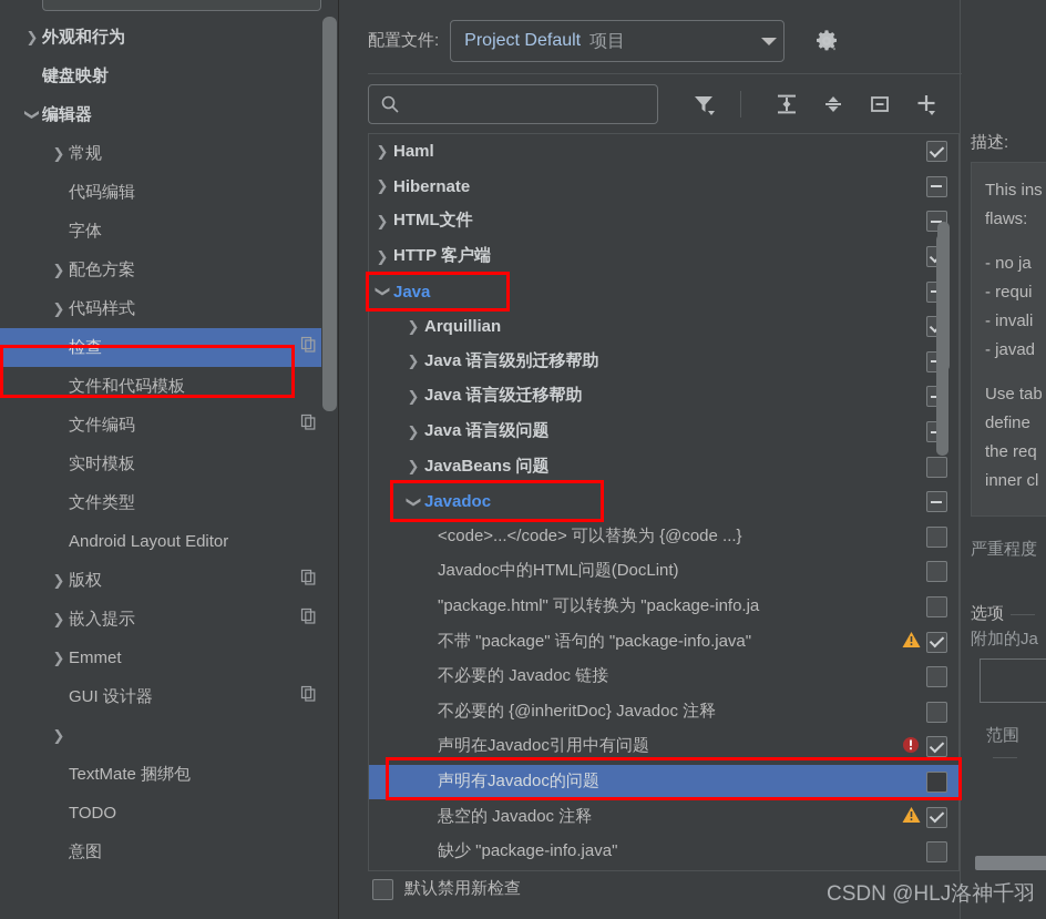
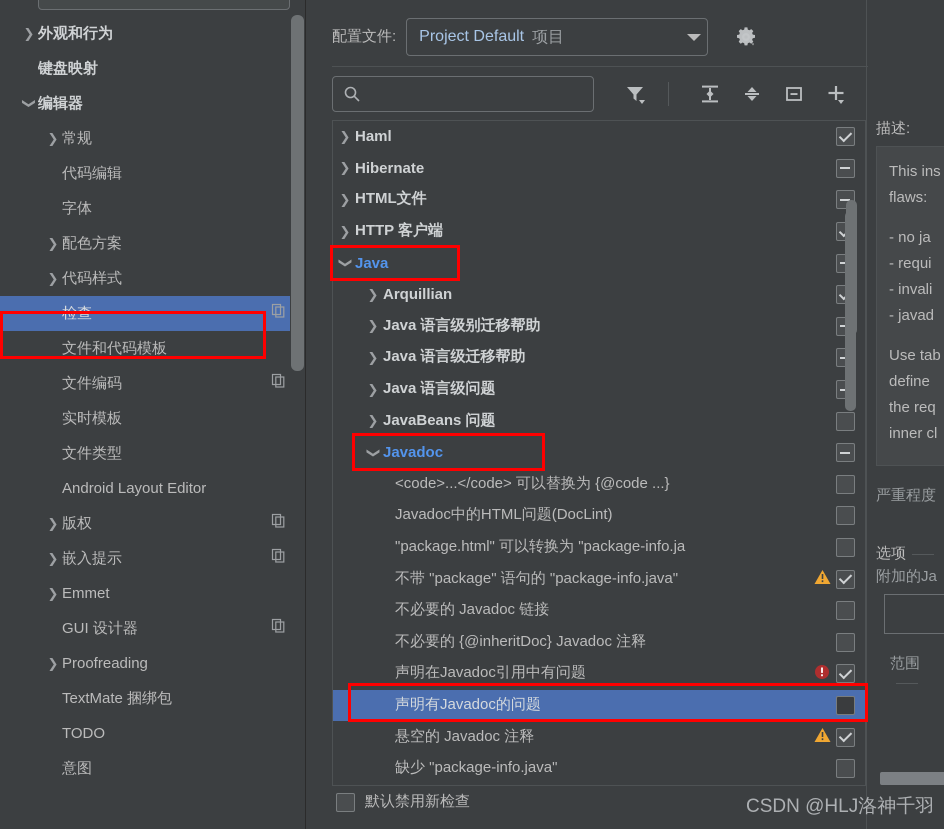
  ❯
  外观和行为
  键盘映射
  编辑器
  ❯
  常规
  代码编辑
  字体
  ❯
  配色方案
  ❯
  代码样式
  检查
  文件和代码模板
  文件编码
  实时模板
  文件类型
  Android Layout Editor
  ❯
  版权
  ❯
  嵌入提示
  ❯
  Emmet
  GUI 设计器
  ❯
+ Proofreading
  TextMate 捆绑包
  TODO
  意图
  配置文件:
  Project Default
  项目
  ❯
  Haml
  ❯
  Hibernate
  ❯
  HTML文件
  ❯
  HTTP 客户端
  Java
  ❯
  Arquillian
  ❯
  Java 语言级别迁移帮助
  ❯
  Java 语言级迁移帮助
  ❯
  Java 语言级问题
  ❯
  JavaBeans 问题
  Javadoc
  <code>...</code> 可以替换为 {@code ...}
  Javadoc中的HTML问题(DocLint)
  "package.html" 可以转换为 "package-info.ja
  不带 "package" 语句的 "package-info.java"
  不必要的 Javadoc 链接
  不必要的 {@inheritDoc} Javadoc 注释
  声明在Javadoc引用中有问题
  声明有Javadoc的问题
  悬空的 Javadoc 注释
  缺少 "package-info.java"
  默认禁用新检查
  描述:
  This ins
  flaws:
  - no ja
  - requi
  - invali
  - javad
  Use tab
  define
  the req
  inner cl
  严重程度
  选项
  附加的Ja
  范围
  CSDN @HLJ洛神千羽
